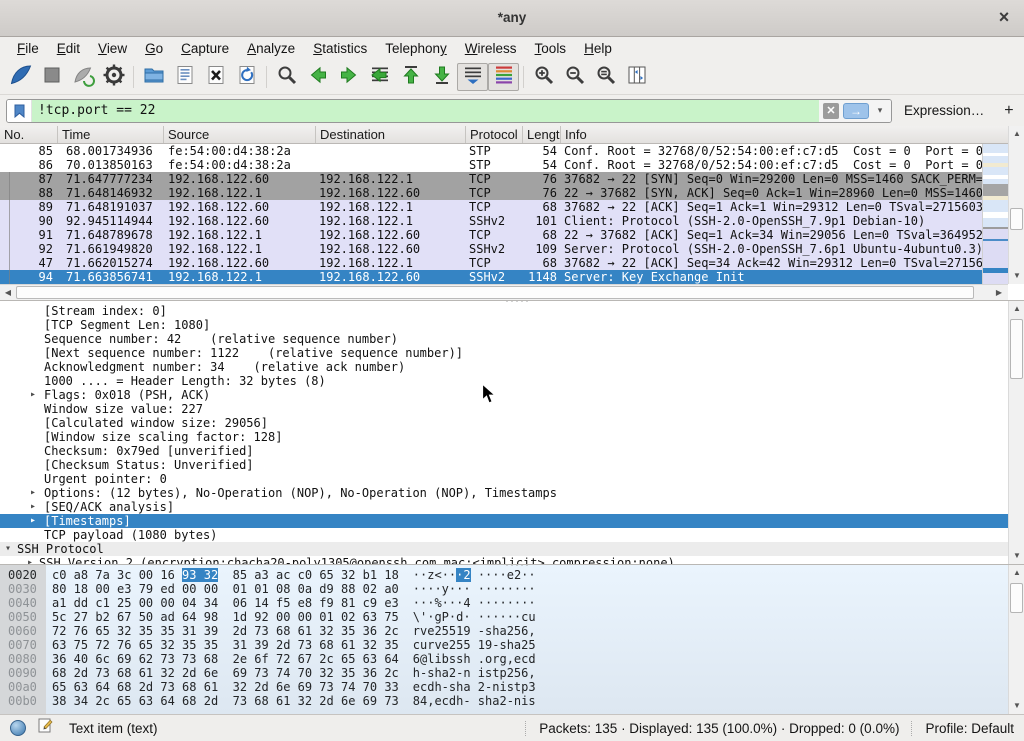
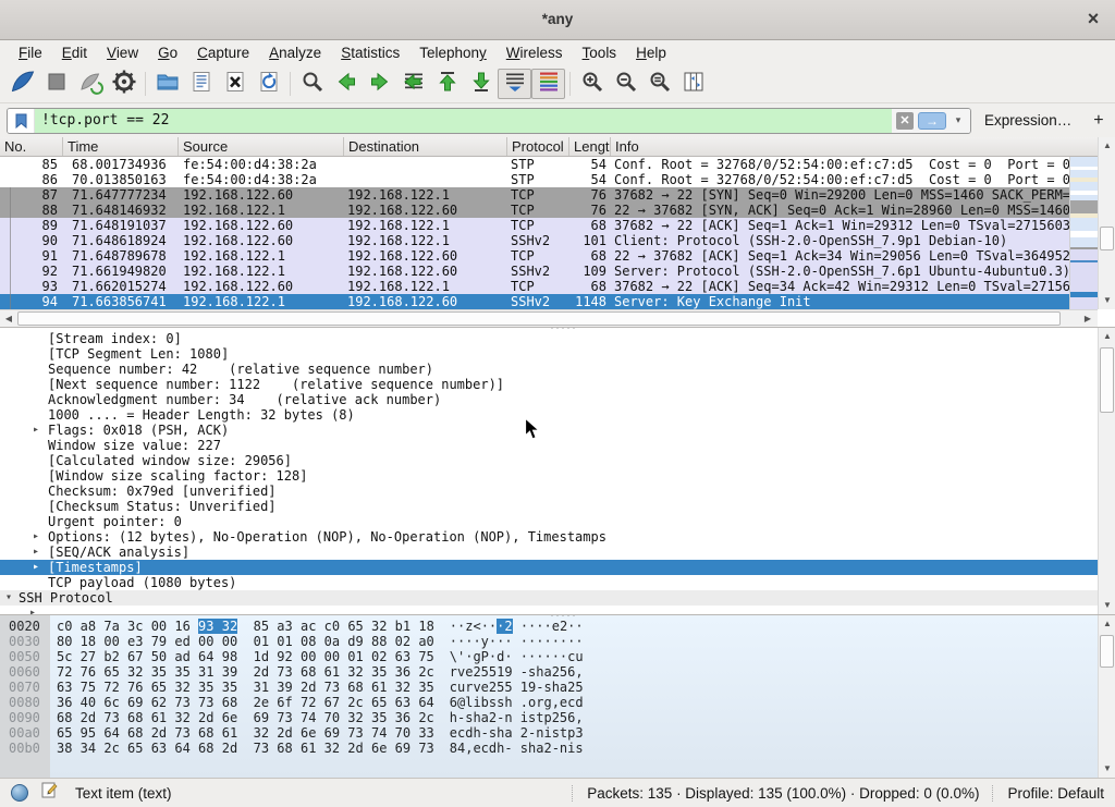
  *any
  ×
  File
  Edit
  View
  Go
  Capture
  Analyze
  Statistics
  Telephony
  Wireless
  Tools
  Help
  !tcp.port == 22
  ✕
  →
  ▾
  Expression…
  +
  No.
  Time
  Source
  Destination
  Protocol
  Lengt
  Info
  85
  68.001734936
  fe:54:00:d4:38:2a
  STP
  54
  Conf. Root = 32768/0/52:54:00:ef:c7:d5 Cost = 0 Port = 0
  86
  70.013850163
  fe:54:00:d4:38:2a
  STP
  54
  Conf. Root = 32768/0/52:54:00:ef:c7:d5 Cost = 0 Port = 0
  87
  71.647777234
  192.168.122.60
  192.168.122.1
  TCP
  76
  37682 → 22 [SYN] Seq=0 Win=29200 Len=0 MSS=1460 SACK_PERM=
  88
  71.648146932
  192.168.122.1
  192.168.122.60
  TCP
  76
  22 → 37682 [SYN, ACK] Seq=0 Ack=1 Win=28960 Len=0 MSS=1460
  89
  71.648191037
  192.168.122.60
  192.168.122.1
  TCP
  68
  37682 → 22 [ACK] Seq=1 Ack=1 Win=29312 Len=0 TSval=2715603
  90
- 92.945114944
+ 71.648618924
  192.168.122.60
  192.168.122.1
  SSHv2
  101
  Client: Protocol (SSH-2.0-OpenSSH_7.9p1 Debian-10)
  91
  71.648789678
  192.168.122.1
  192.168.122.60
  TCP
  68
  22 → 37682 [ACK] Seq=1 Ack=34 Win=29056 Len=0 TSval=364952
  92
  71.661949820
  192.168.122.1
  192.168.122.60
  SSHv2
  109
  Server: Protocol (SSH-2.0-OpenSSH_7.6p1 Ubuntu-4ubuntu0.3)
- 47
+ 93
  71.662015274
  192.168.122.60
  192.168.122.1
  TCP
  68
  37682 → 22 [ACK] Seq=34 Ack=42 Win=29312 Len=0 TSval=27156
  94
  71.663856741
  192.168.122.1
  192.168.122.60
  SSHv2
  1148
  Server: Key Exchange Init
  ▲
  ▼
  ◀
  ▶
  ·····
  [Stream index: 0]
  [TCP Segment Len: 1080]
  Sequence number: 42 (relative sequence number)
  [Next sequence number: 1122 (relative sequence number)]
  Acknowledgment number: 34 (relative ack number)
  1000 .... = Header Length: 32 bytes (8)
  ▸
  Flags: 0x018 (PSH, ACK)
  Window size value: 227
  [Calculated window size: 29056]
  [Window size scaling factor: 128]
  Checksum: 0x79ed [unverified]
  [Checksum Status: Unverified]
  Urgent pointer: 0
  ▸
  Options: (12 bytes), No-Operation (NOP), No-Operation (NOP), Timestamps
  ▸
  [SEQ/ACK analysis]
  ▸
  [Timestamps]
  TCP payload (1080 bytes)
  ▾
  SSH Protocol
  ▸
- SSH Version 2 (encryption:chacha20-poly1305@openssh.com mac:<implicit> compression:none)
  ▲
  ▼
  ·····
  0020
  c0 a8 7a 3c 00 16 93 32 85 a3 ac c0 65 32 b1 18 ··z<···2 ····e2··
  0030
  80 18 00 e3 79 ed 00 00 01 01 08 0a d9 88 02 a0 ····y··· ········
- 0040
- a1 dd c1 25 00 00 04 34 06 14 f5 e8 f9 81 c9 e3 ···%···4 ········
  0050
  5c 27 b2 67 50 ad 64 98 1d 92 00 00 01 02 63 75 \'·gP·d· ······cu
  0060
  72 76 65 32 35 35 31 39 2d 73 68 61 32 35 36 2c rve25519 -sha256,
  0070
  63 75 72 76 65 32 35 35 31 39 2d 73 68 61 32 35 curve255 19-sha25
  0080
  36 40 6c 69 62 73 73 68 2e 6f 72 67 2c 65 63 64 6@libssh .org,ecd
  0090
  68 2d 73 68 61 32 2d 6e 69 73 74 70 32 35 36 2c h-sha2-n istp256,
  00a0
- 65 63 64 68 2d 73 68 61 32 2d 6e 69 73 74 70 33 ecdh-sha 2-nistp3
+ 65 95 64 68 2d 73 68 61 32 2d 6e 69 73 74 70 33 ecdh-sha 2-nistp3
  00b0
  38 34 2c 65 63 64 68 2d 73 68 61 32 2d 6e 69 73 84,ecdh- sha2-nis
  ▲
  ▼
  Text item (text)
  Packets: 135 · Displayed: 135 (100.0%) · Dropped: 0 (0.0%)
  Profile: Default
